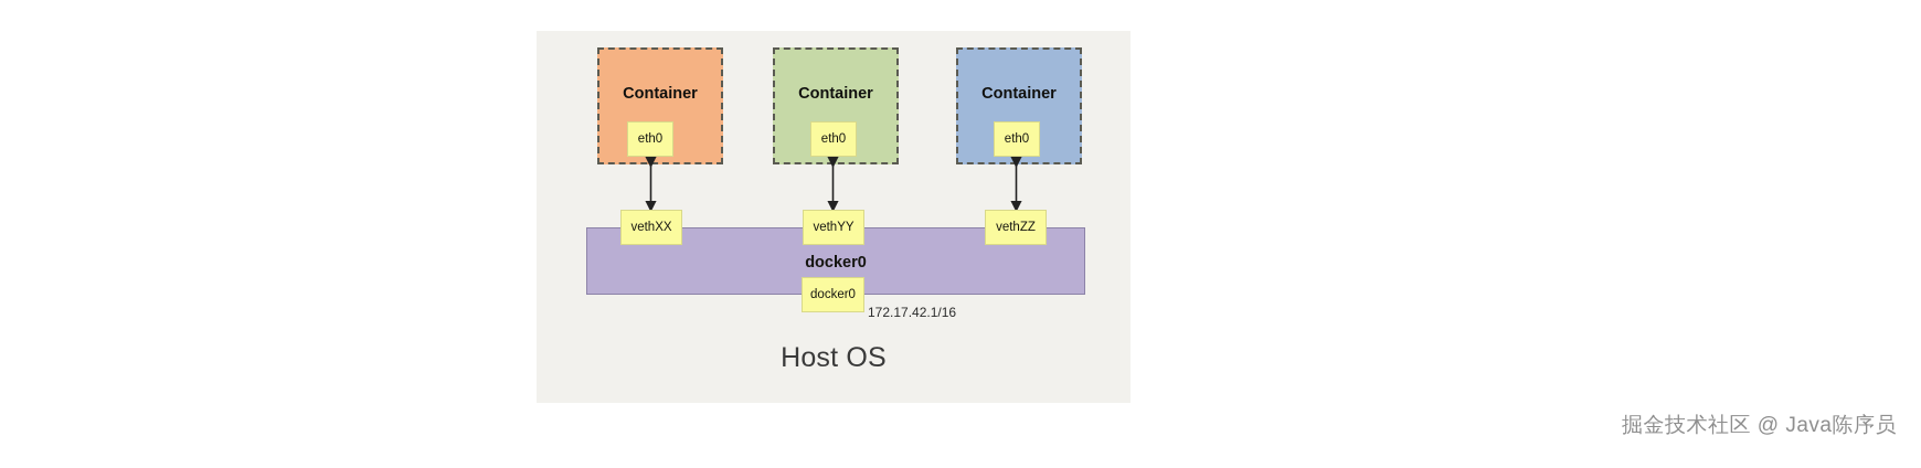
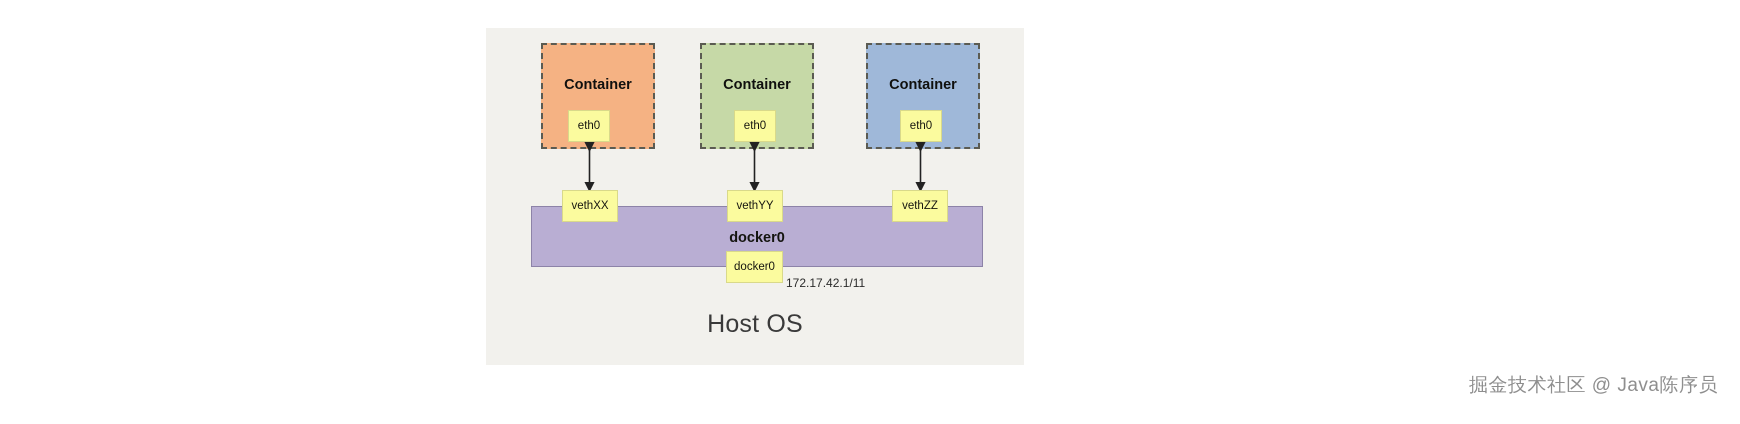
  Host OS
  docker0
  Container
  Container
  Container
  eth0
  eth0
  eth0
  vethXX
  vethYY
  vethZZ
  docker0
- 172.17.42.1/16
+ 172.17.42.1/11
  掘金技术社区 @ Java陈序员
